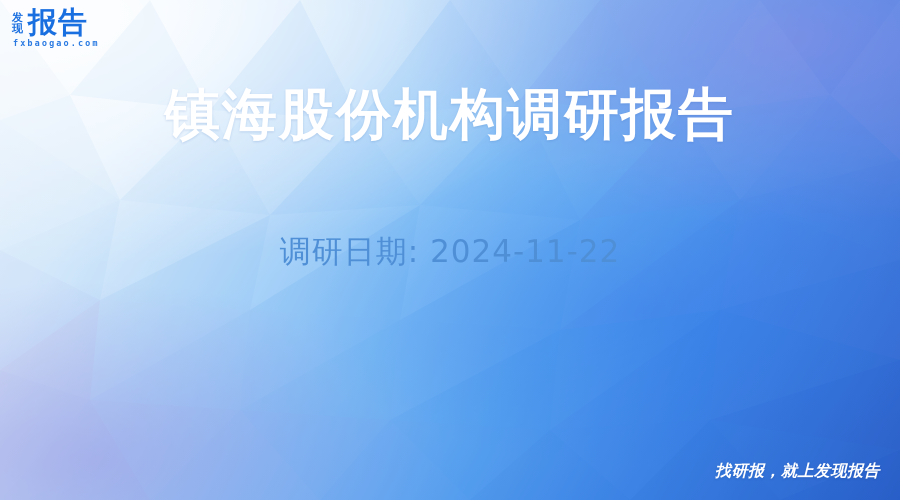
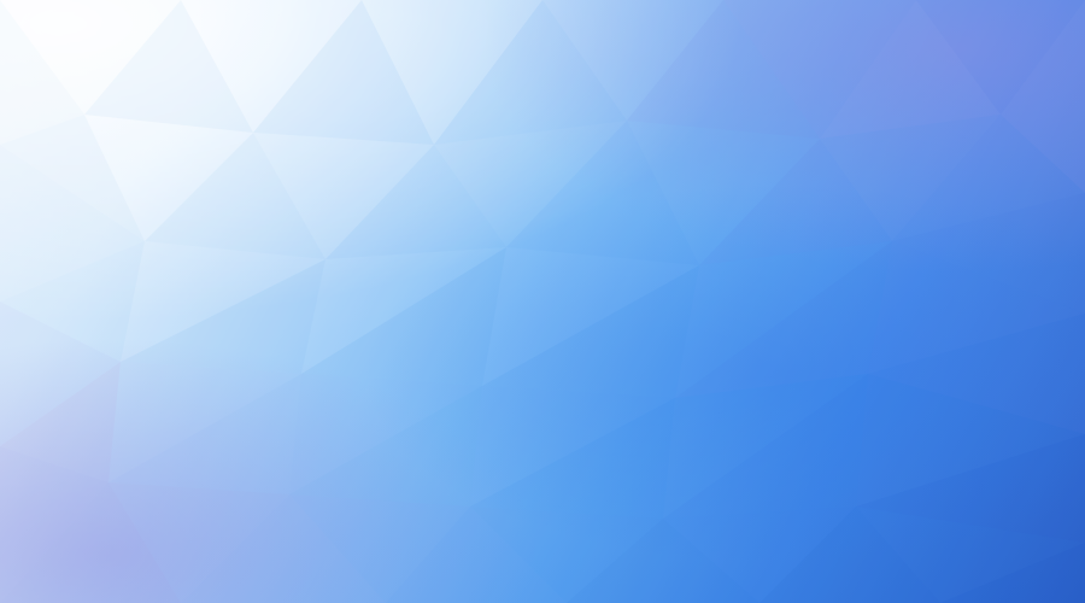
- 发
- 现
- 报告
- fxbaogao.com
- 镇海股份机构调研报告
- 调研日期: 2024-11-22
- 找研报，就上发现报告
